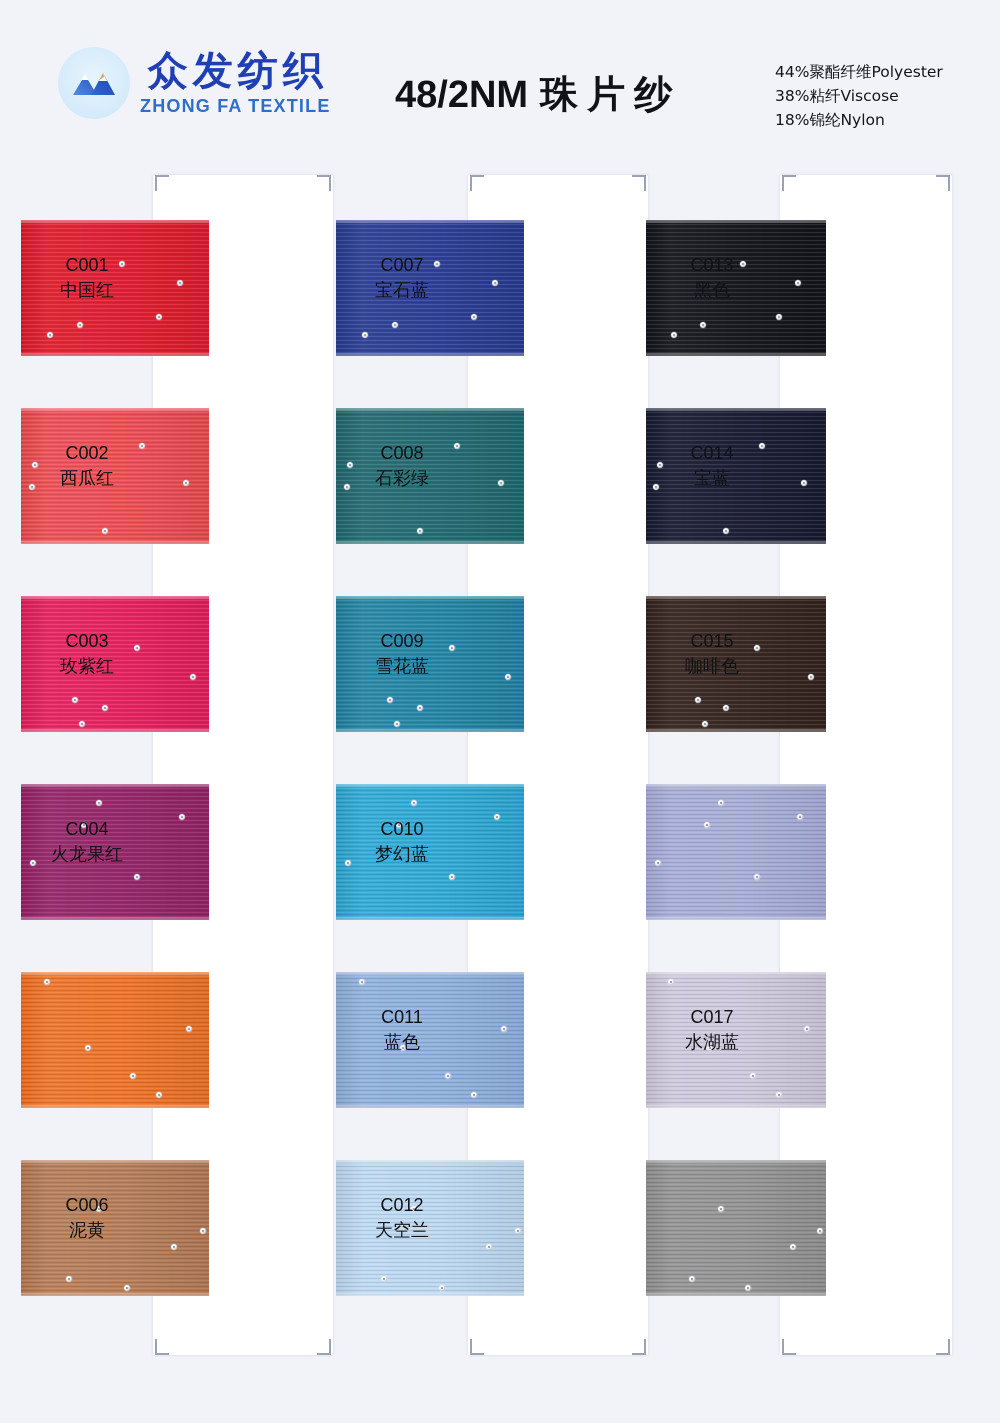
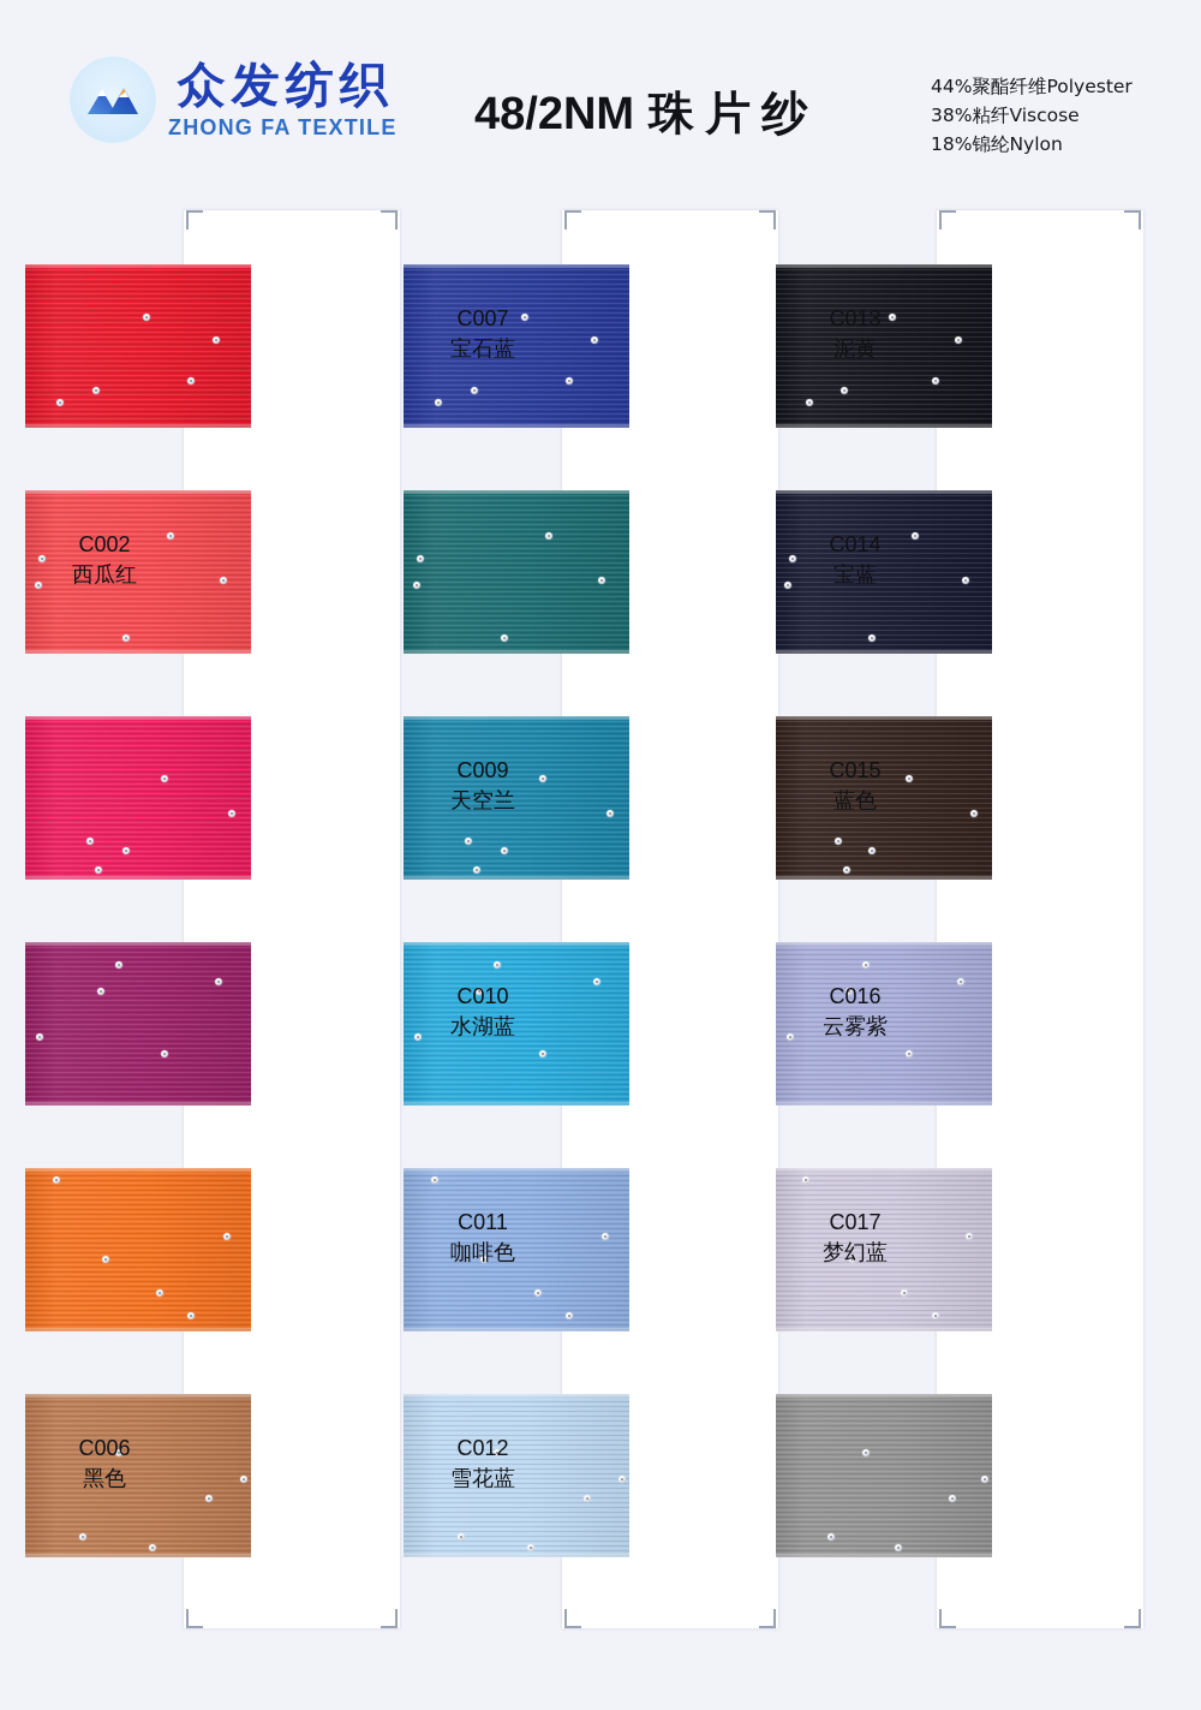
  众发纺织
  ZHONG FA TEXTILE
  48/2NM 珠片纱
  44%聚酯纤维Polyester
  38%粘纤Viscose
  18%锦纶Nylon
- C001
- 中国红
  C002
  西瓜红
- C003
- 玫紫红
- C004
- 火龙果红
  C006
- 泥黄
+ 黑色
  C007
  宝石蓝
- C008
- 石彩绿
  C009
- 雪花蓝
+ 天空兰
  C010
- 梦幻蓝
+ 水湖蓝
  C011
- 蓝色
+ 咖啡色
  C012
- 天空兰
+ 雪花蓝
  C013
- 黑色
+ 泥黄
  C014
  宝蓝
  C015
- 咖啡色
+ 蓝色
+ C016
+ 云雾紫
  C017
- 水湖蓝
+ 梦幻蓝
